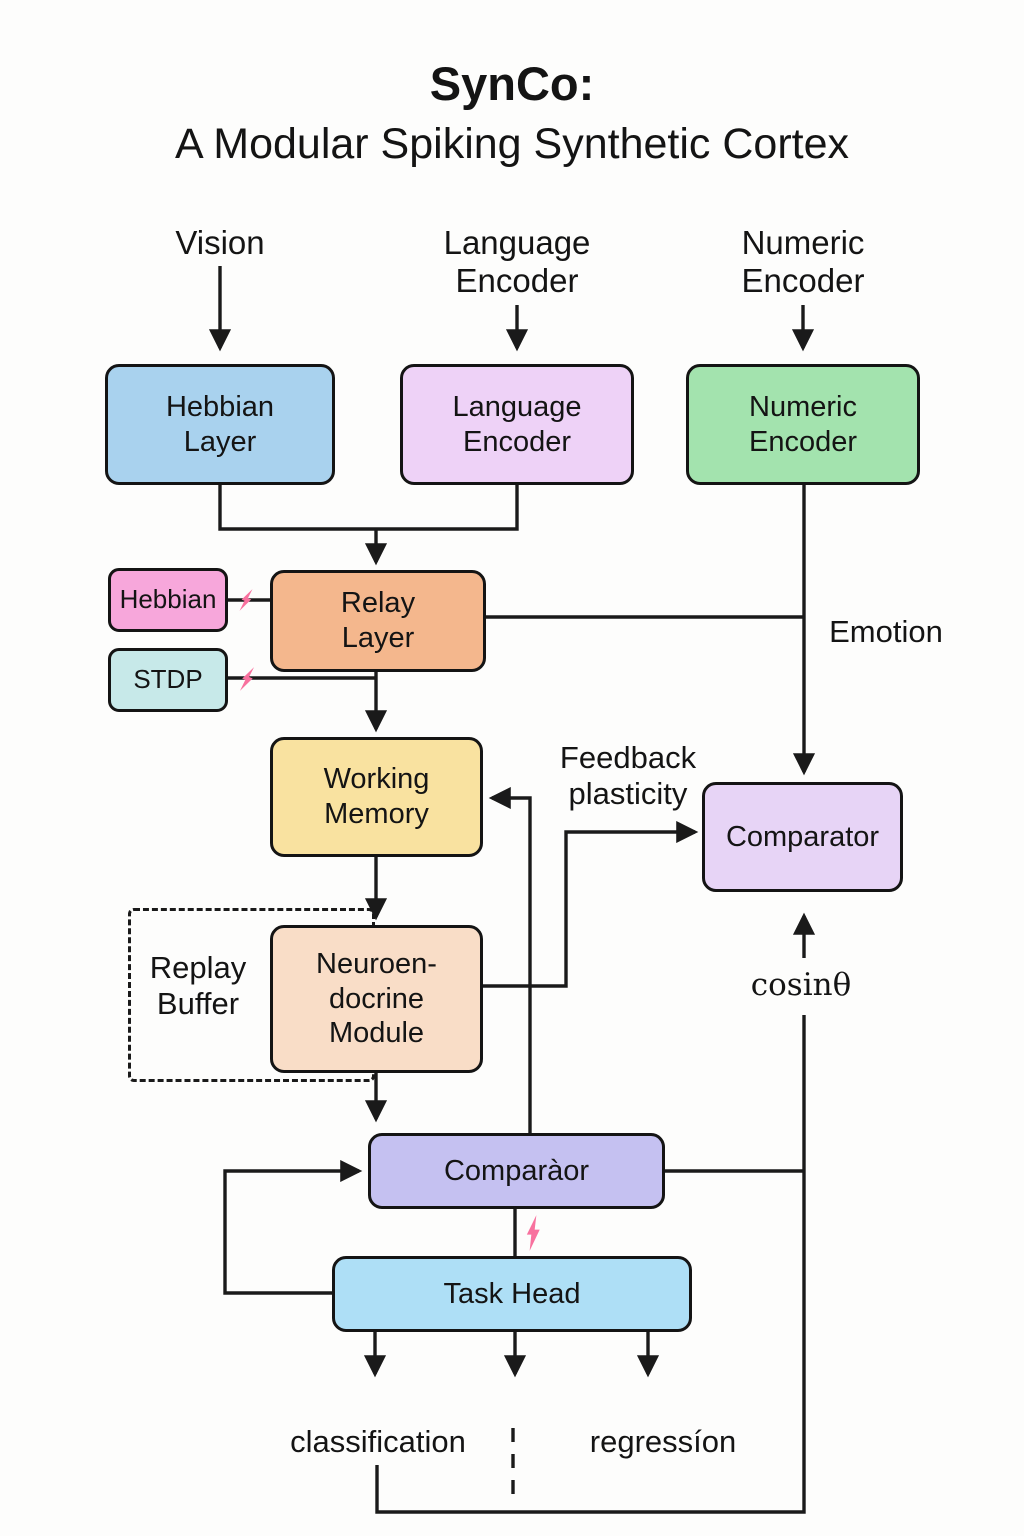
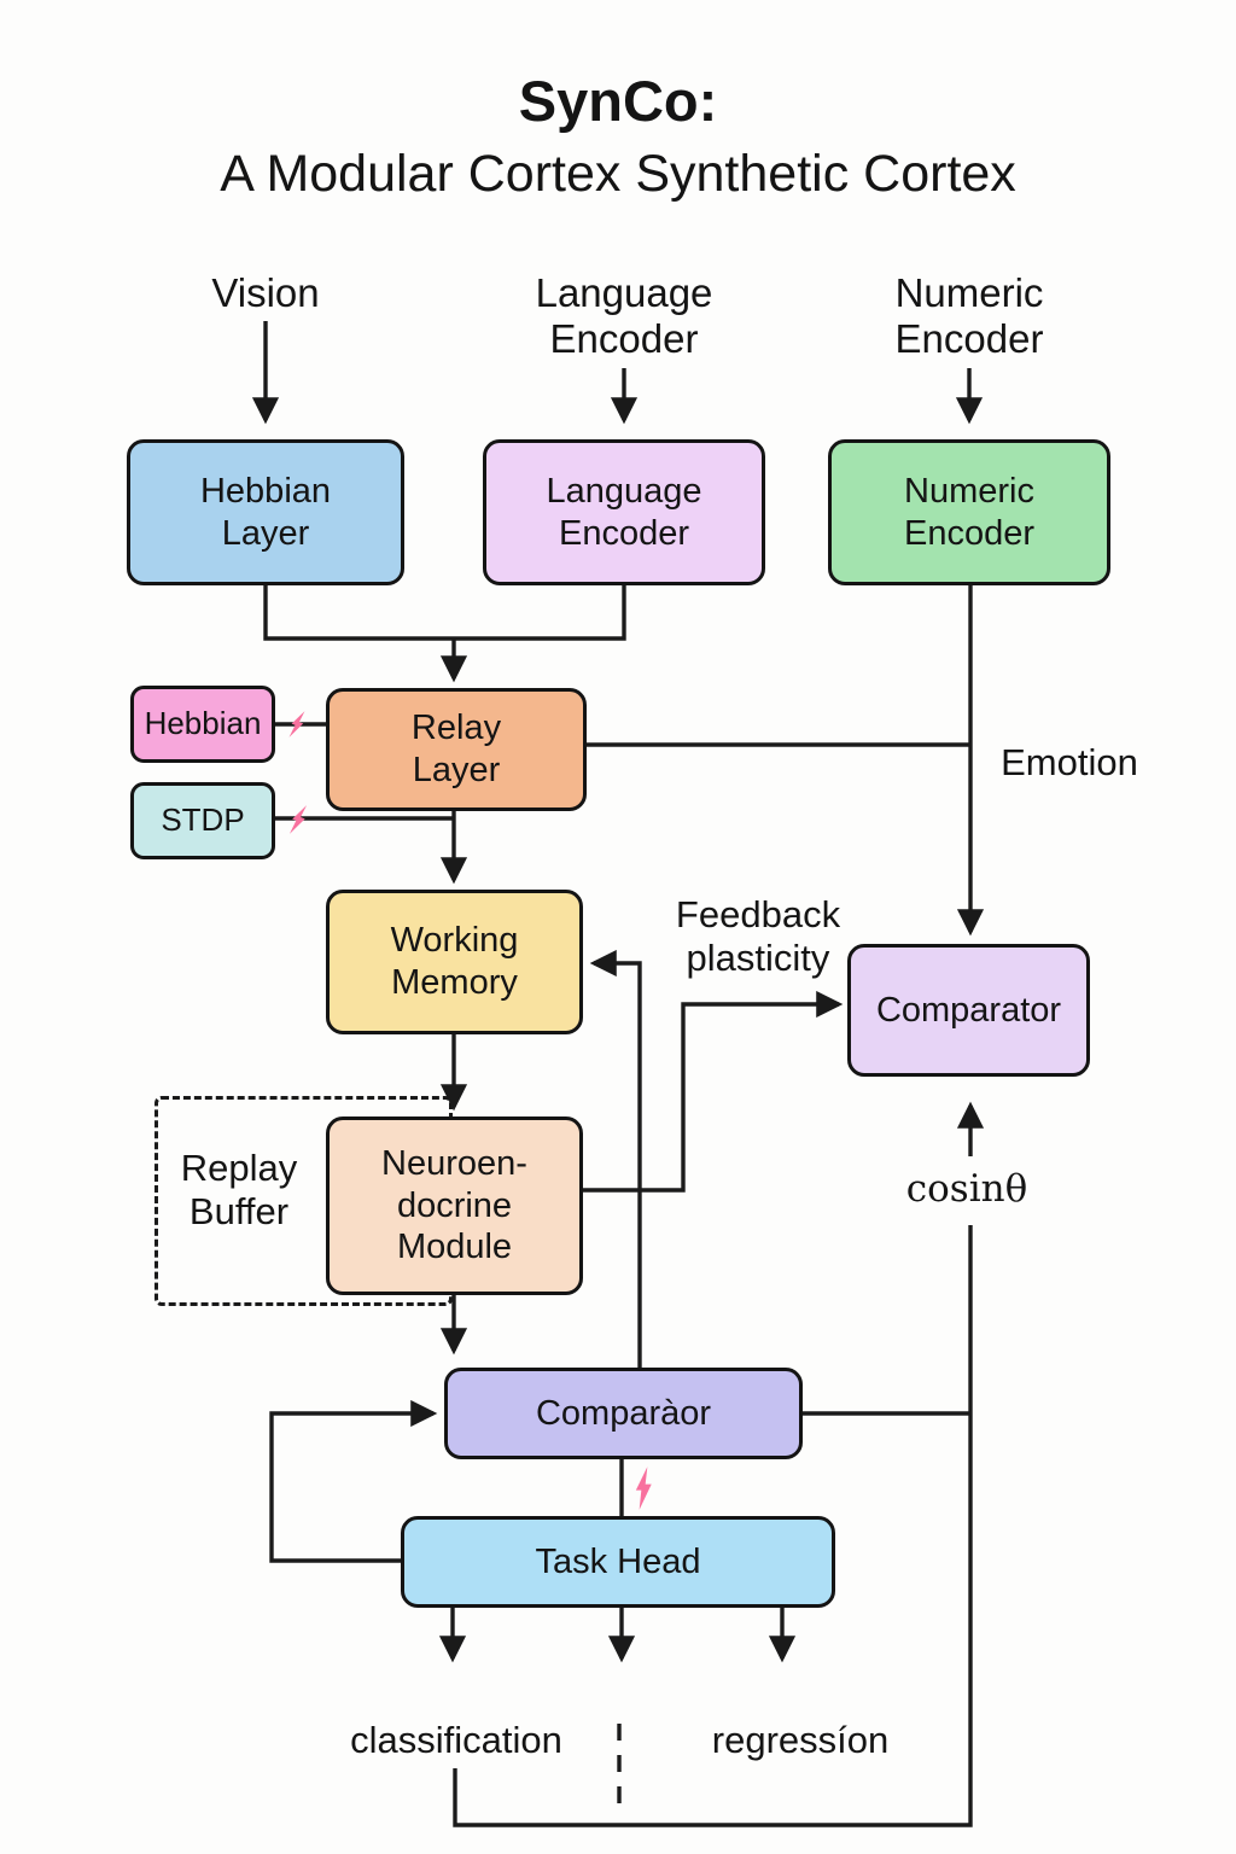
  SynCo:
- A Modular Spiking Synthetic Cortex
+ A Modular Cortex Synthetic Cortex
  Vision
  Language
  Encoder
  Numeric
  Encoder
  Hebbian
  Layer
  Language
  Encoder
  Numeric
  Encoder
  Relay
  Layer
  Hebbian
  STDP
  Working
  Memory
  Neuroen-
  docrine
  Module
  Comparator
  Comparàor
  Task Head
  Emotion
  Feedback
  plasticity
  Replay
  Buffer
  cosinθ
  classification
  regressíon
